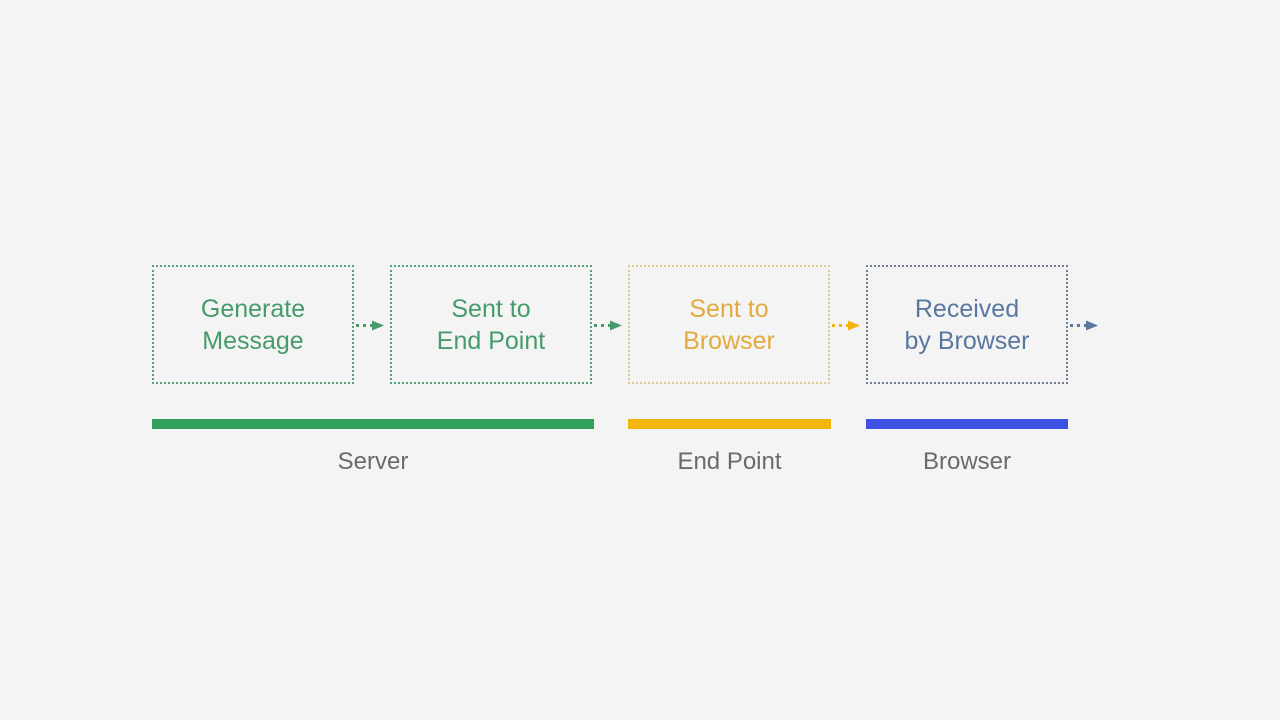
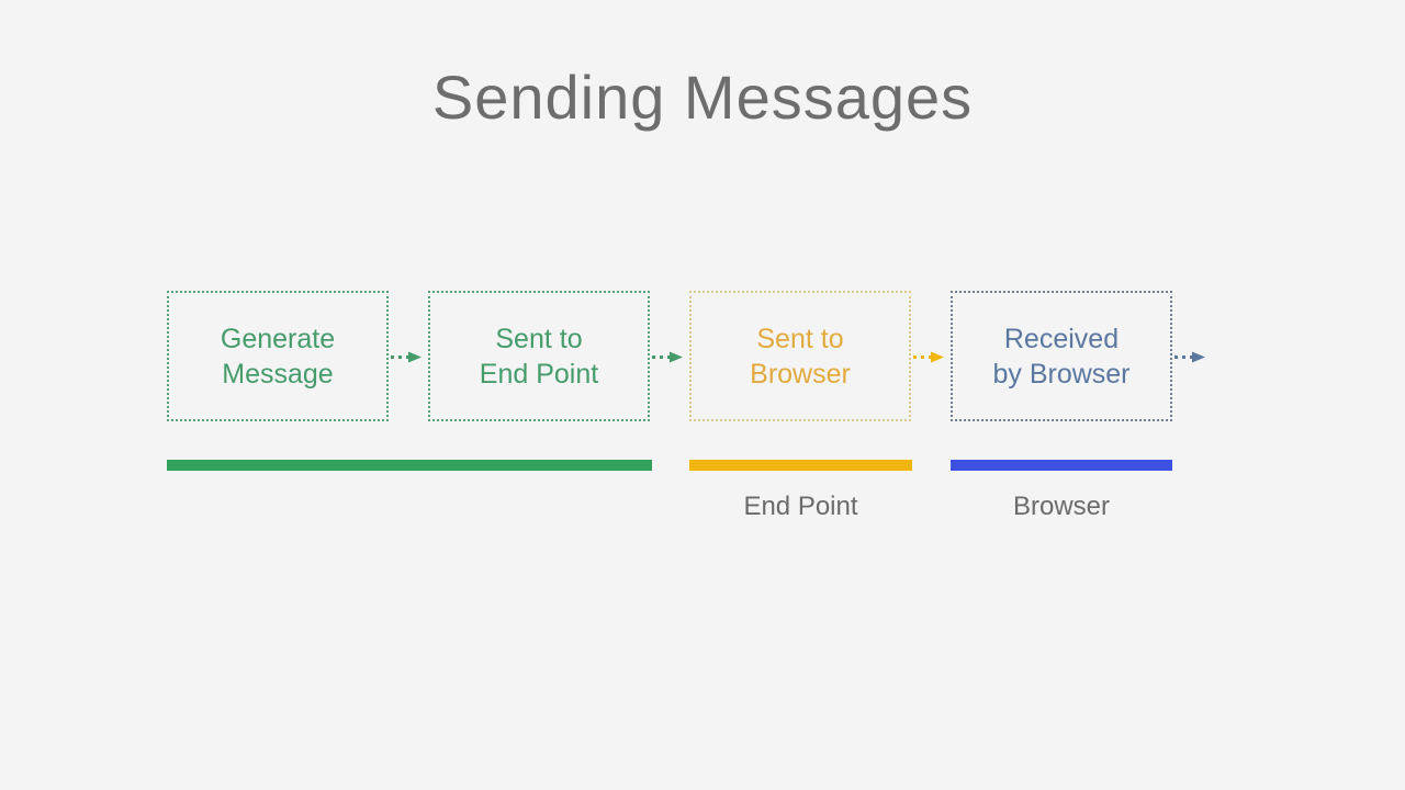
+ Sending Messages
  Generate
  Message
  Sent to
  End Point
  Sent to
  Browser
  Received
  by Browser
- Server
  End Point
  Browser
